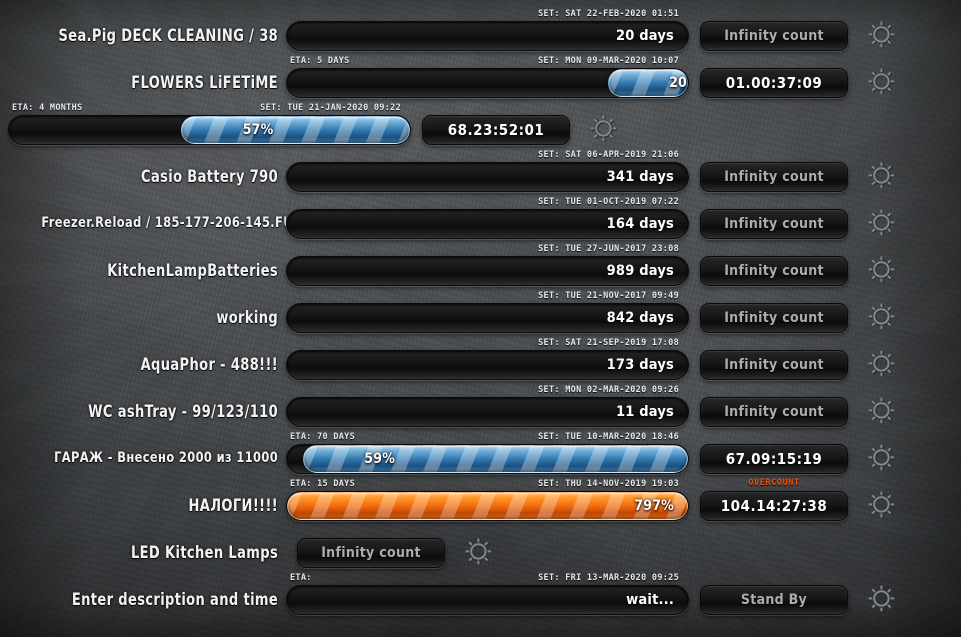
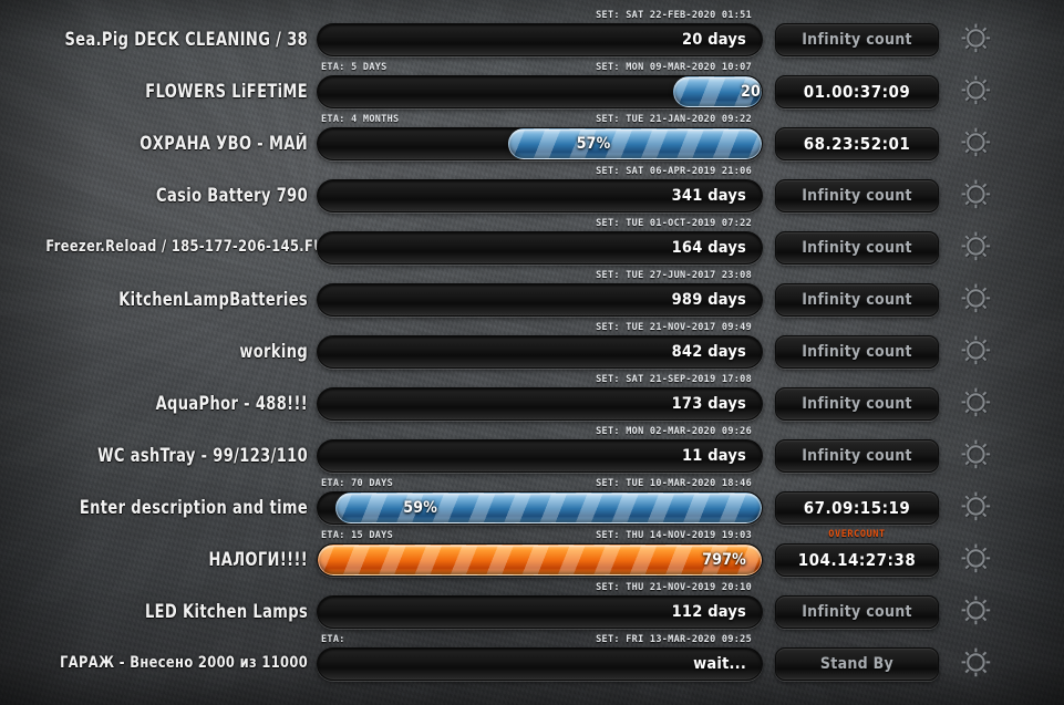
  Sea.Pig DECK CLEANING / 38
  SET: SAT 22-FEB-2020 01:51
  20 days
  Infinity count
  FLOWERS LiFETiME
  ETA: 5 DAYS
  SET: MON 09-MAR-2020 10:07
  01.00:37:09
+ ОХРАНА УВО - МАЙ
  ETA: 4 MONTHS
  SET: TUE 21-JAN-2020 09:22
  57%
  68.23:52:01
  Casio Battery 790
  SET: SAT 06-APR-2019 21:06
  341 days
  Infinity count
  Freezer.Reload / 185-177-206-145.F
  SET: TUE 01-OCT-2019 07:22
  164 days
  Infinity count
  KitchenLampBatteries
  SET: TUE 27-JUN-2017 23:08
  989 days
  Infinity count
  working
  SET: TUE 21-NOV-2017 09:49
  842 days
  Infinity count
  AquaPhor - 488!!!
  SET: SAT 21-SEP-2019 17:08
  173 days
  Infinity count
  WC ashTray - 99/123/110
  SET: MON 02-MAR-2020 09:26
  11 days
  Infinity count
- ГАРАЖ - Внесено 2000 из 11000
+ Enter description and time
  ETA: 70 DAYS
  SET: TUE 10-MAR-2020 18:46
  59%
  67.09:15:19
  НАЛОГИ!!!!
  ETA: 15 DAYS
  SET: THU 14-NOV-2019 19:03
  797%
  OVERCOUNT
  104.14:27:38
  LED Kitchen Lamps
+ SET: THU 21-NOV-2019 20:10
+ 112 days
  Infinity count
- Enter description and time
+ ГАРАЖ - Внесено 2000 из 11000
  ETA:
  SET: FRI 13-MAR-2020 09:25
  wait...
  Stand By
